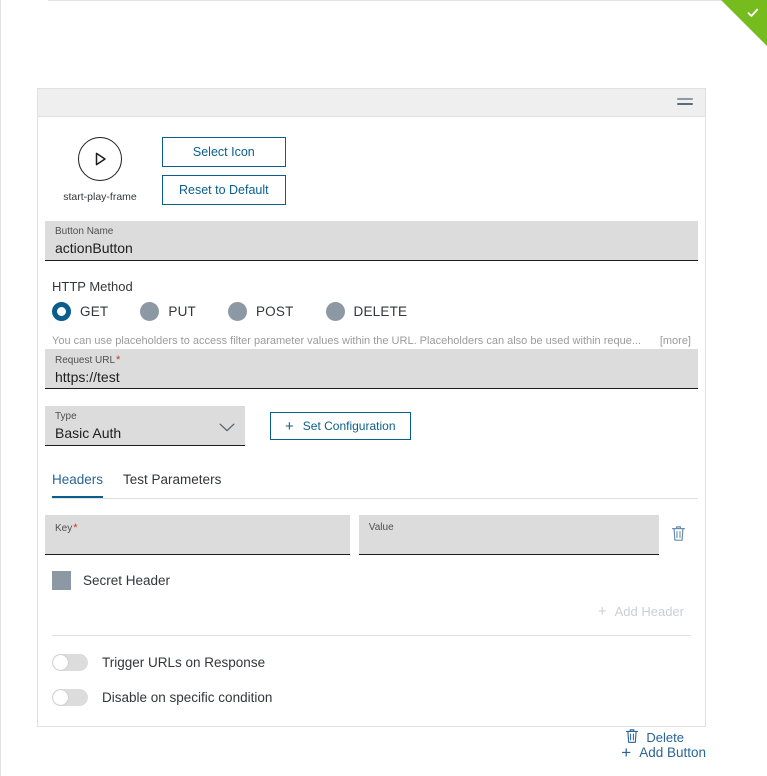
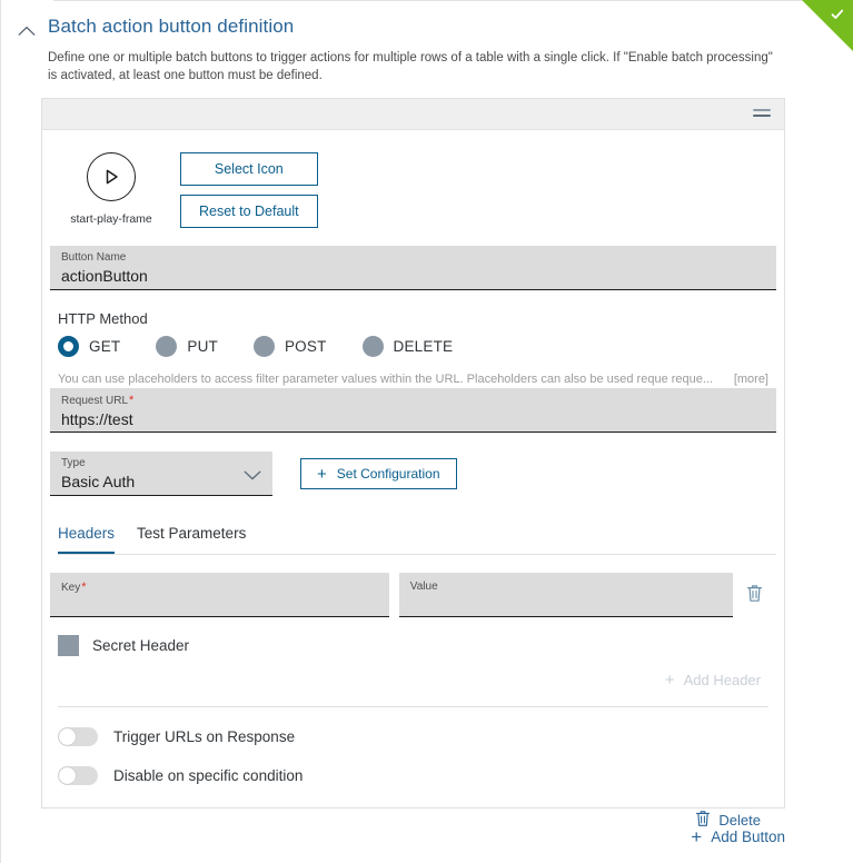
+ Batch action button definition
+ Define one or multiple batch buttons to trigger actions for multiple rows of a table with a single click. If "Enable batch processing" is activated, at least one button must be defined.
  start-play-frame
  Select Icon
  Reset to Default
  Button Name
  actionButton
  HTTP Method
  GET
  PUT
  POST
  DELETE
- You can use placeholders to access filter parameter values within the URL. Placeholders can also be used within reque...
+ You can use placeholders to access filter parameter values within the URL. Placeholders can also be used reque reque...
  [more]
  Request URL*
  https://test
  Type
  Basic Auth
  +
  Set Configuration
  Headers
  Test Parameters
  Key*
  Value
  Secret Header
  +
  Add Header
  Trigger URLs on Response
  Disable on specific condition
  Delete
  +
  Add Button
